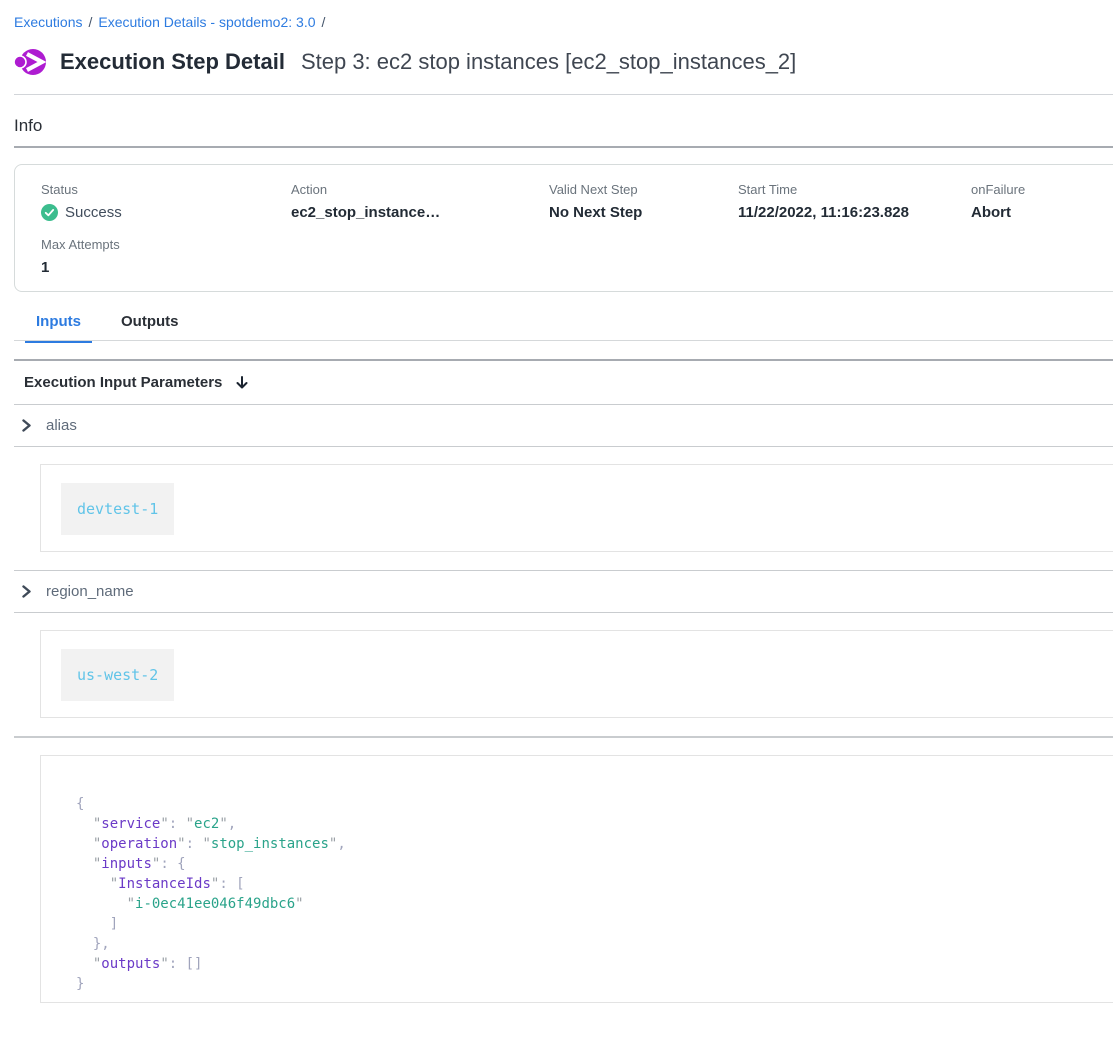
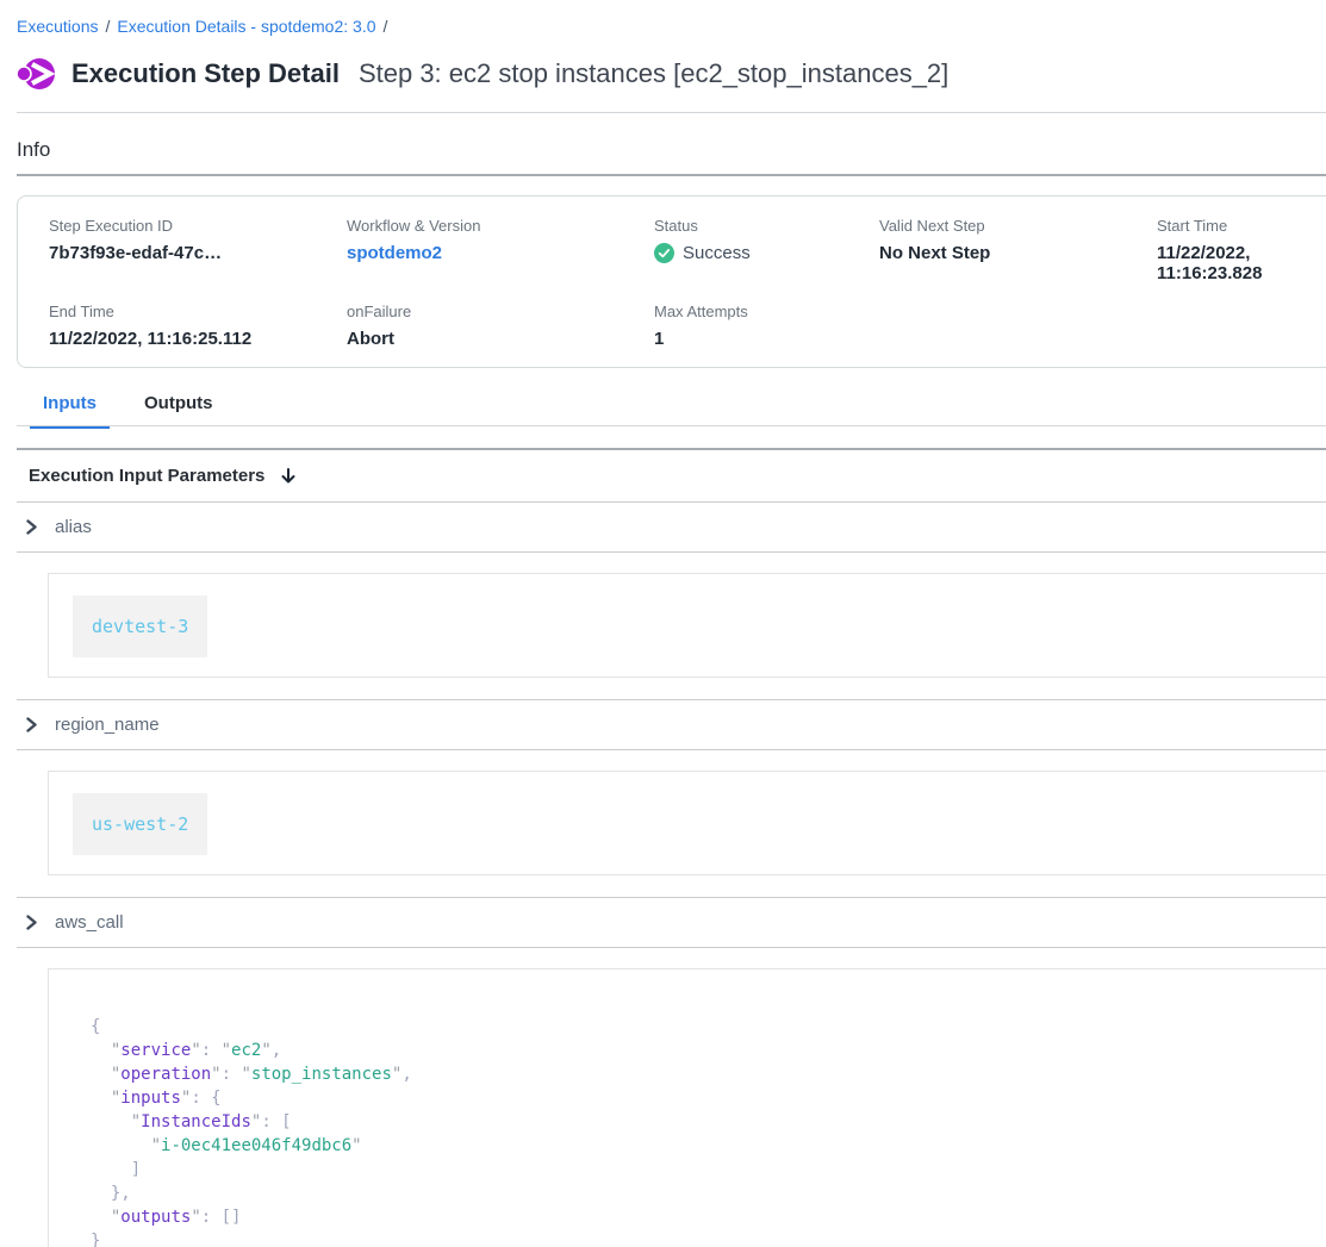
  Executions / Execution Details - spotdemo2: 3.0 /
  Execution Step Detail
  Step 3: ec2 stop instances [ec2_stop_instances_2]
  Info
+ Step Execution ID
+ 7b73f93e-edaf-47c…
+ Workflow & Version
+ spotdemo2
  Status
  Success
- Action
- ec2_stop_instance…
  Valid Next Step
  No Next Step
  Start Time
  11/22/2022, 11:16:23.828
+ End Time
+ 11/22/2022, 11:16:25.112
  onFailure
  Abort
  Max Attempts
  1
  Inputs
  Outputs
  Execution Input Parameters
  alias
- devtest-1
+ devtest-3
  region_name
  us-west-2
+ aws_call
  {
  "service": "ec2",
  "operation": "stop_instances",
  "inputs": {
  "InstanceIds": [
  "i-0ec41ee046f49dbc6"
  ]
  },
  "outputs": []
  }
